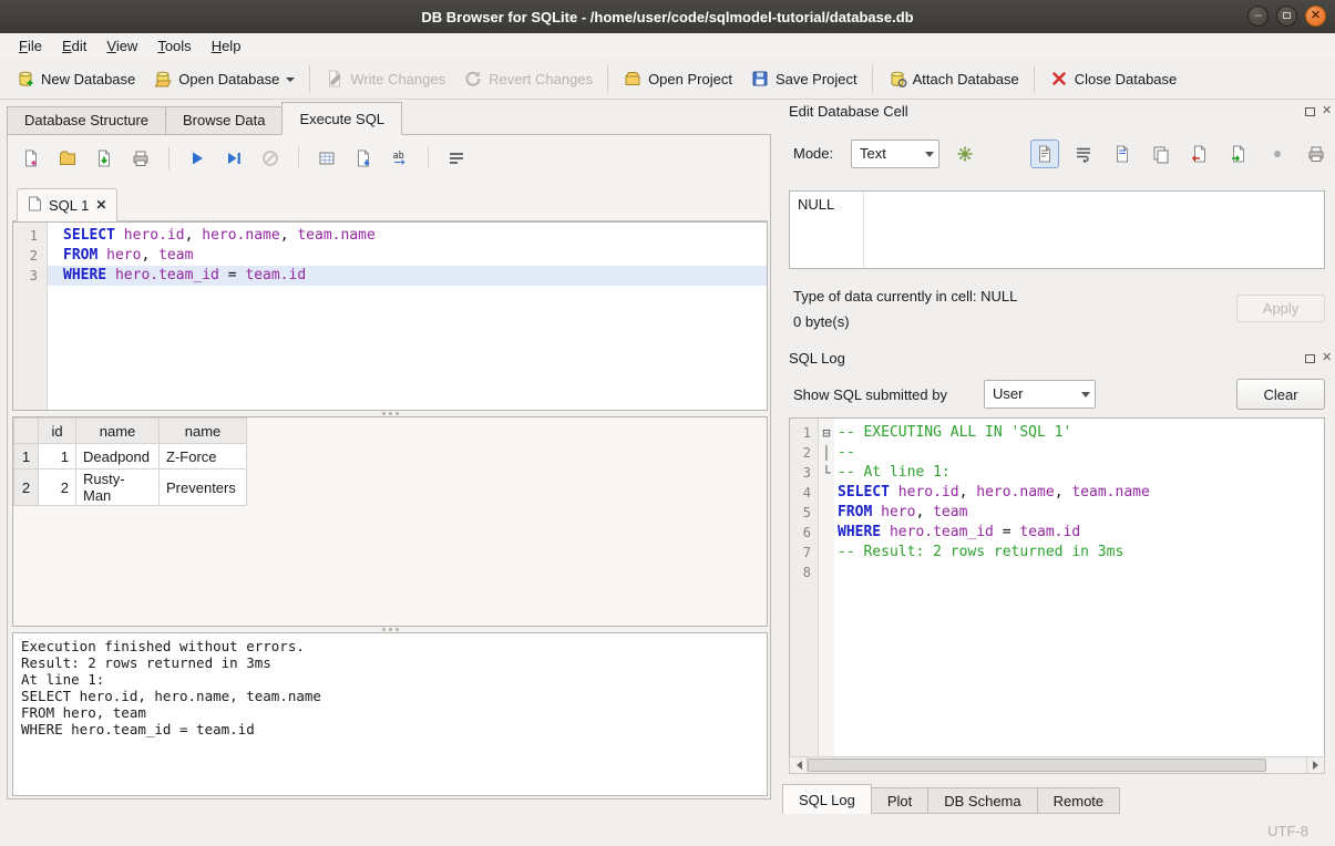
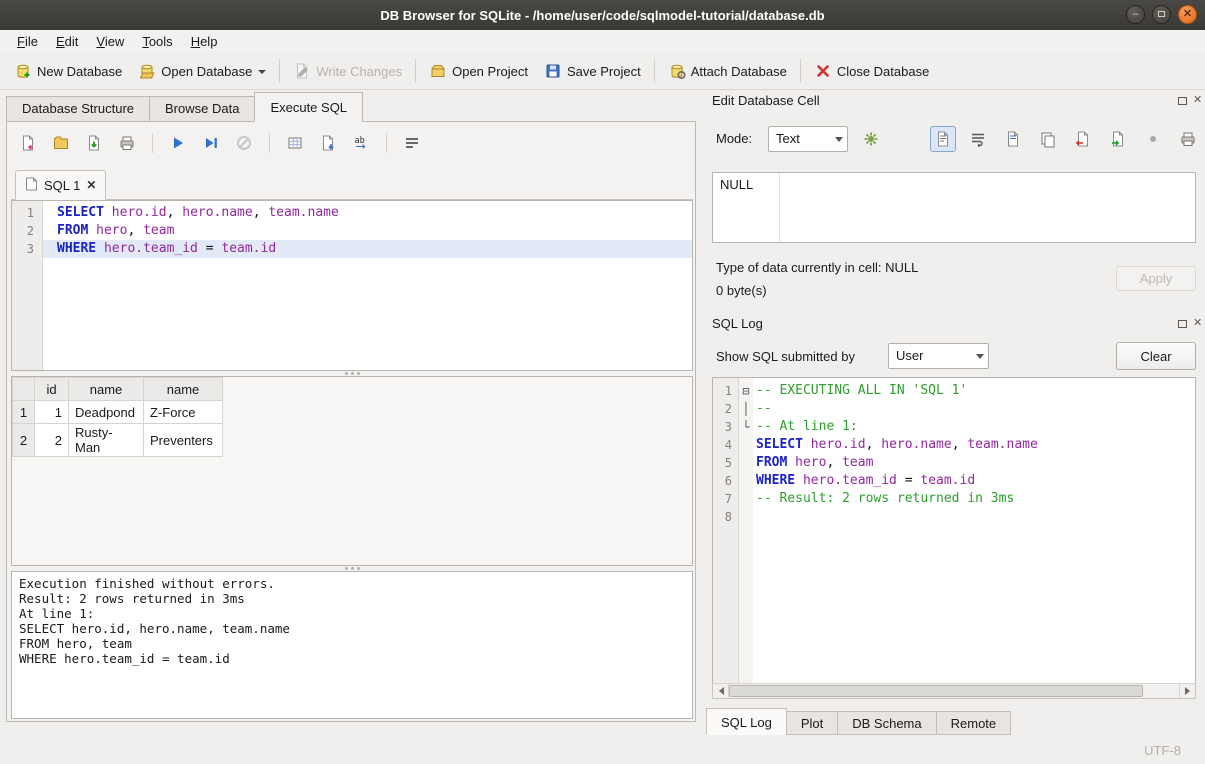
  DB Browser for SQLite - /home/user/code/sqlmodel-tutorial/database.db
  –
  ✕
  File
  Edit
  View
  Tools
  Help
  New Database
  Open Database
  Write Changes
- Revert Changes
  Open Project
  Save Project
  Attach Database
  Close Database
  Database Structure
  Browse Data
  Execute SQL
  ab
  SQL 1
  ✕
  1
  SELECT hero.id, hero.name, team.name
  2
  FROM hero, team
  3
  WHERE hero.team_id = team.id
  	id	name	name
  1	1	Deadpond	Z-Force
  2	2	Rusty-Man	Preventers
  Execution finished without errors.
  Result: 2 rows returned in 3ms
  At line 1:
  SELECT hero.id, hero.name, team.name
  FROM hero, team
  WHERE hero.team_id = team.id
  Edit Database Cell
  ✕
  Mode:
  Text
  NULL
  Type of data currently in cell: NULL
  0 byte(s)
  Apply
  SQL Log
  ✕
  Show SQL submitted by
  User
  Clear
  1
  ⊟
  -- EXECUTING ALL IN 'SQL 1'
  2
  │
  --
  3
  └
  -- At line 1:
  4
  SELECT hero.id, hero.name, team.name
  5
  FROM hero, team
  6
  WHERE hero.team_id = team.id
  7
  -- Result: 2 rows returned in 3ms
  8
  SQL Log
  Plot
  DB Schema
  Remote
  UTF-8
